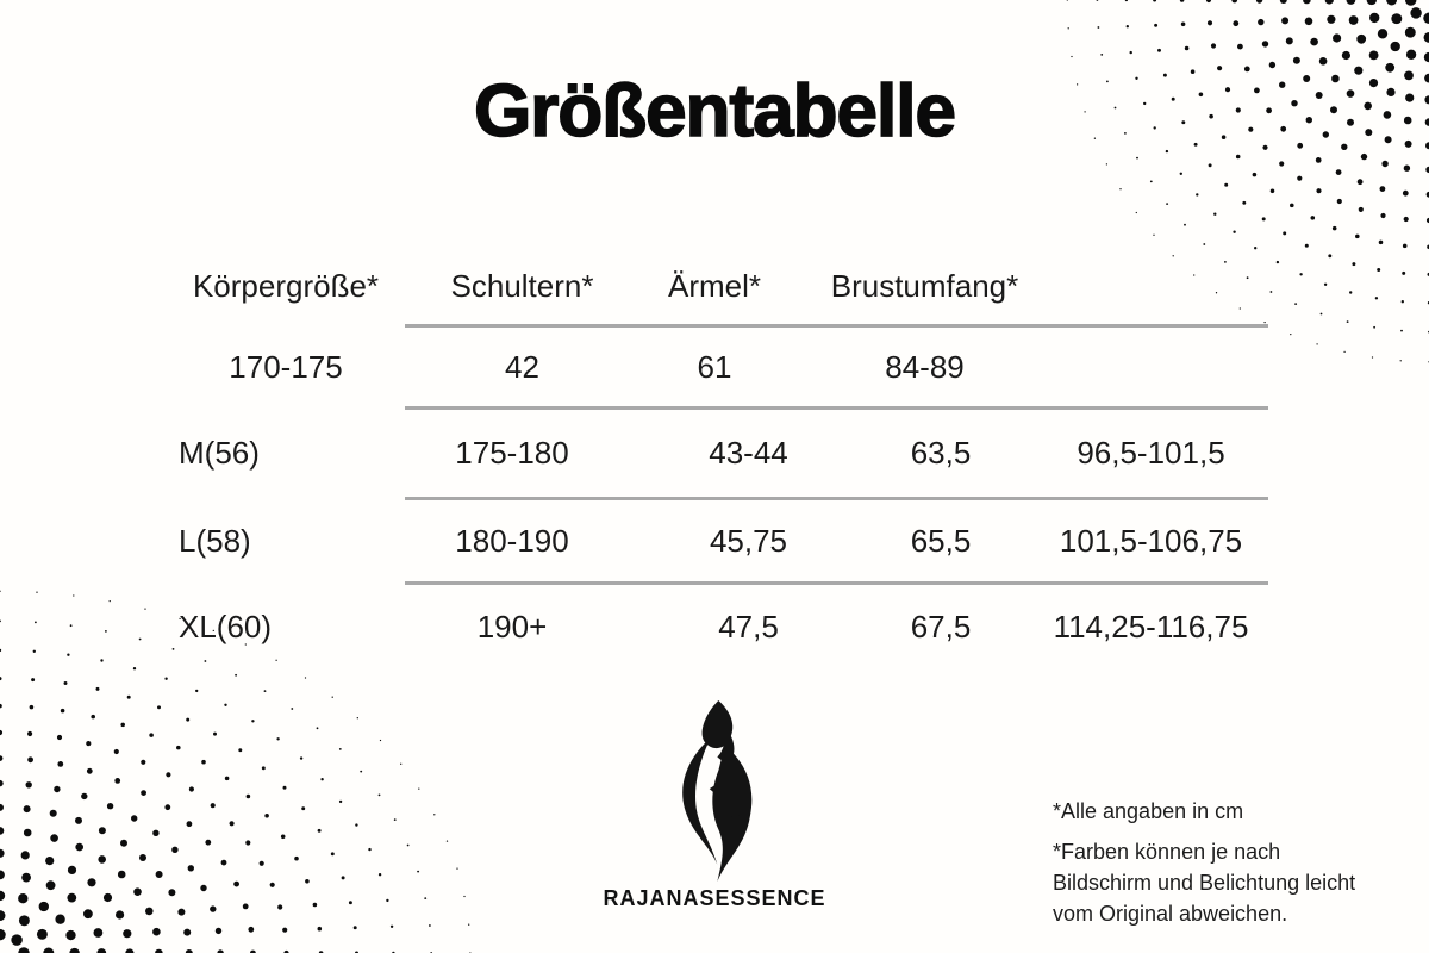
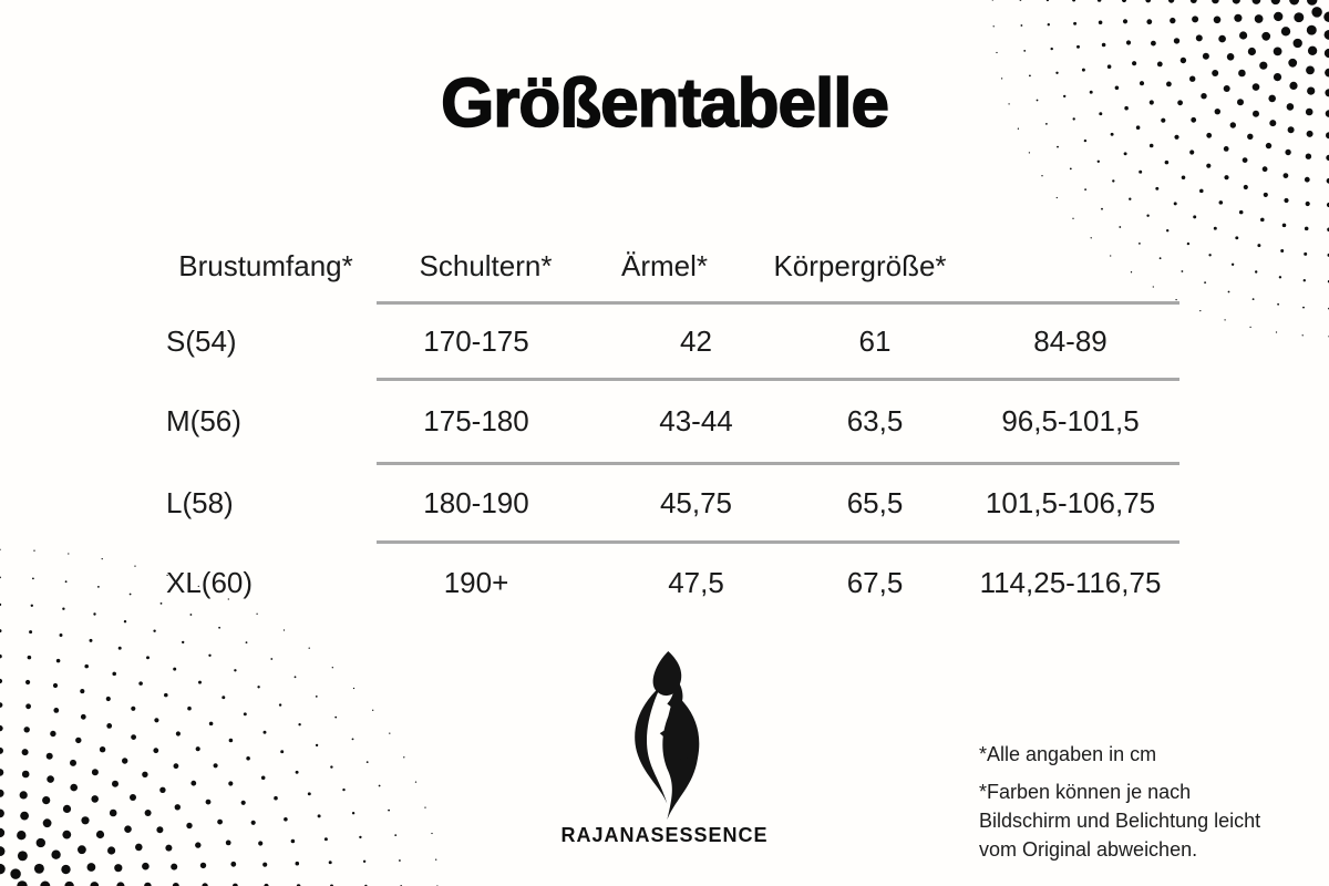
  Größentabelle
- Körpergröße*
+ Brustumfang*
  Schultern*
  Ärmel*
- Brustumfang*
+ Körpergröße*
+ S(54)
  170-175
  42
  61
  84-89
  M(56)
  175-180
  43-44
  63,5
  96,5-101,5
  L(58)
  180-190
  45,75
  65,5
  101,5-106,75
  XL(60)
  190+
  47,5
  67,5
  114,25-116,75
  RAJANASESSENCE
  *Alle angaben in cm
  *Farben können je nach Bildschirm und Belichtung leicht vom Original abweichen.
